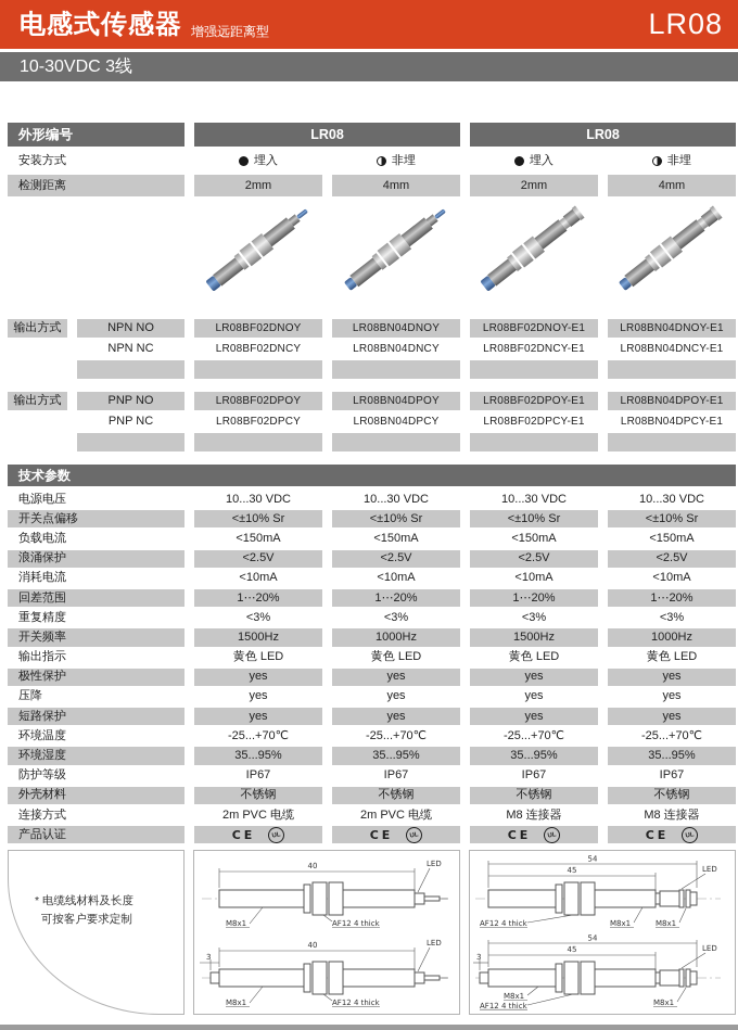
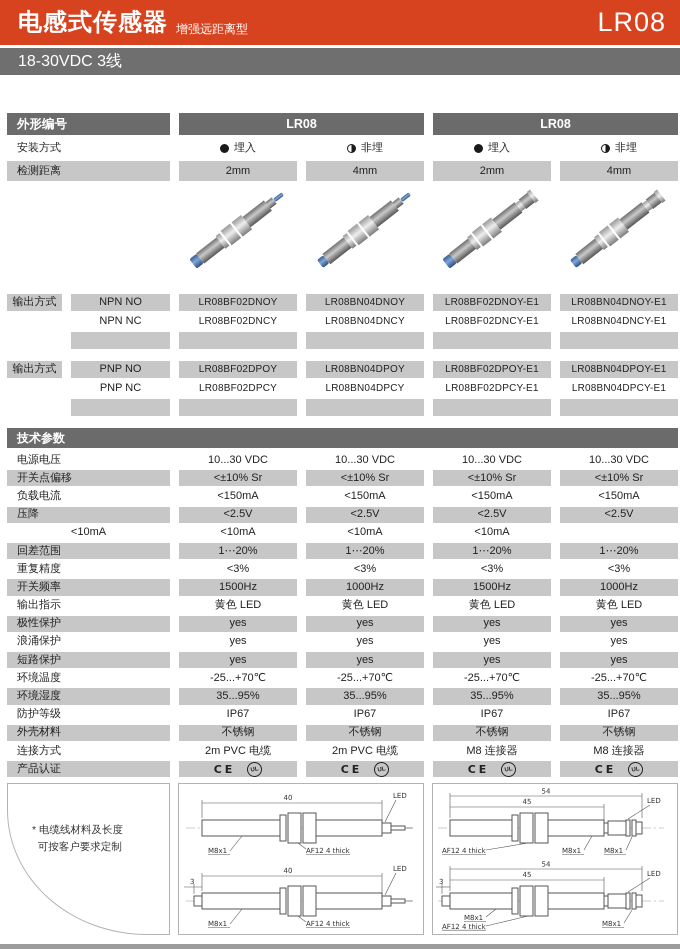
  电感式传感器
  增强远距离型
  LR08
- 10-30VDC 3线
+ 18-30VDC 3线
  外形编号
  LR08
  LR08
  安装方式
  埋入
  非埋
  埋入
  非埋
  检测距离
  2mm
  4mm
  2mm
  4mm
  输出方式
  NPN NO
  LR08BF02DNOY
  LR08BN04DNOY
  LR08BF02DNOY-E1
  LR08BN04DNOY-E1
  NPN NC
  LR08BF02DNCY
  LR08BN04DNCY
  LR08BF02DNCY-E1
  LR08BN04DNCY-E1
  输出方式
  PNP NO
  LR08BF02DPOY
  LR08BN04DPOY
  LR08BF02DPOY-E1
  LR08BN04DPOY-E1
  PNP NC
  LR08BF02DPCY
  LR08BN04DPCY
  LR08BF02DPCY-E1
  LR08BN04DPCY-E1
  技术参数
  电源电压
  10...30 VDC
  10...30 VDC
  10...30 VDC
  10...30 VDC
  开关点偏移
  <±10% Sr
  <±10% Sr
  <±10% Sr
  <±10% Sr
  负载电流
  <150mA
  <150mA
  <150mA
  <150mA
- 浪涌保护
+ 压降
  <2.5V
  <2.5V
  <2.5V
  <2.5V
- 消耗电流
  <10mA
  <10mA
  <10mA
  <10mA
  回差范围
  1⋯20%
  1⋯20%
  1⋯20%
  1⋯20%
  重复精度
  <3%
  <3%
  <3%
  <3%
  开关频率
  1500Hz
  1000Hz
  1500Hz
  1000Hz
  输出指示
  黄色 LED
  黄色 LED
  黄色 LED
  黄色 LED
  极性保护
  yes
  yes
  yes
  yes
- 压降
+ 浪涌保护
  yes
  yes
  yes
  yes
  短路保护
  yes
  yes
  yes
  yes
  环境温度
  -25...+70℃
  -25...+70℃
  -25...+70℃
  -25...+70℃
  环境湿度
  35...95%
  35...95%
  35...95%
  35...95%
  防护等级
  IP67
  IP67
  IP67
  IP67
  外壳材料
  不锈钢
  不锈钢
  不锈钢
  不锈钢
  连接方式
  2m PVC 电缆
  2m PVC 电缆
  M8 连接器
  M8 连接器
  产品认证
  CE
  CE
  CE
  CE
  * 电缆线材料及长度
  可按客户要求定制
  40
  LED
  M8x1
  AF12 4 thick
  3
  40
  LED
  M8x1
  AF12 4 thick
  45
  54
  LED
  AF12 4 thick
  M8x1
  M8x1
  3
  45
  54
  LED
  M8x1
  AF12 4 thick
  M8x1
